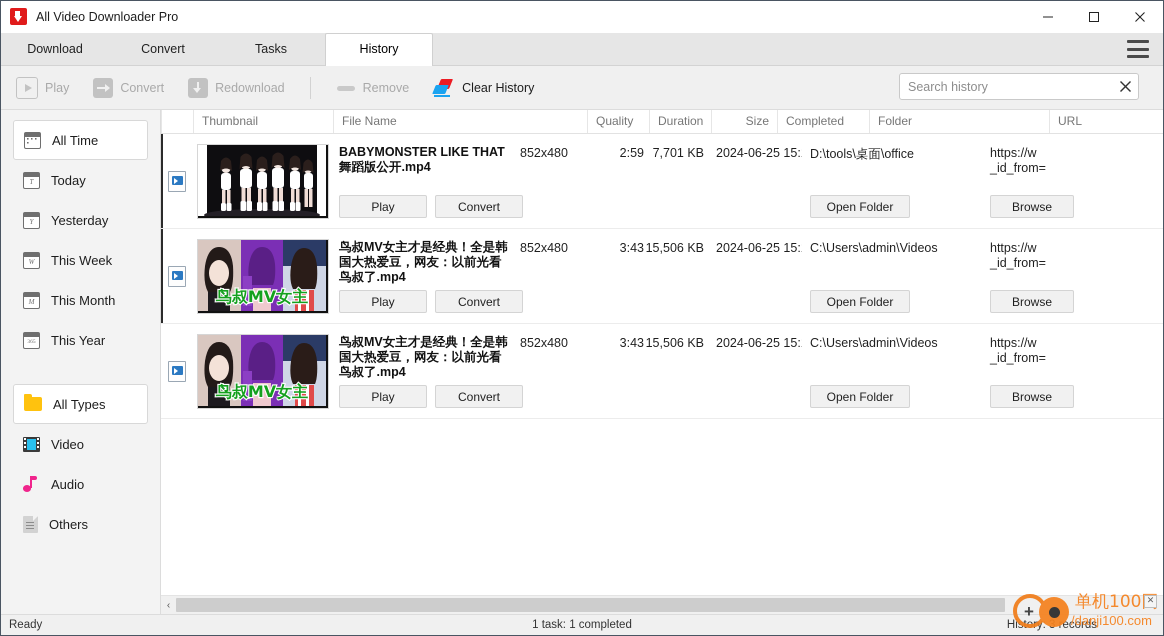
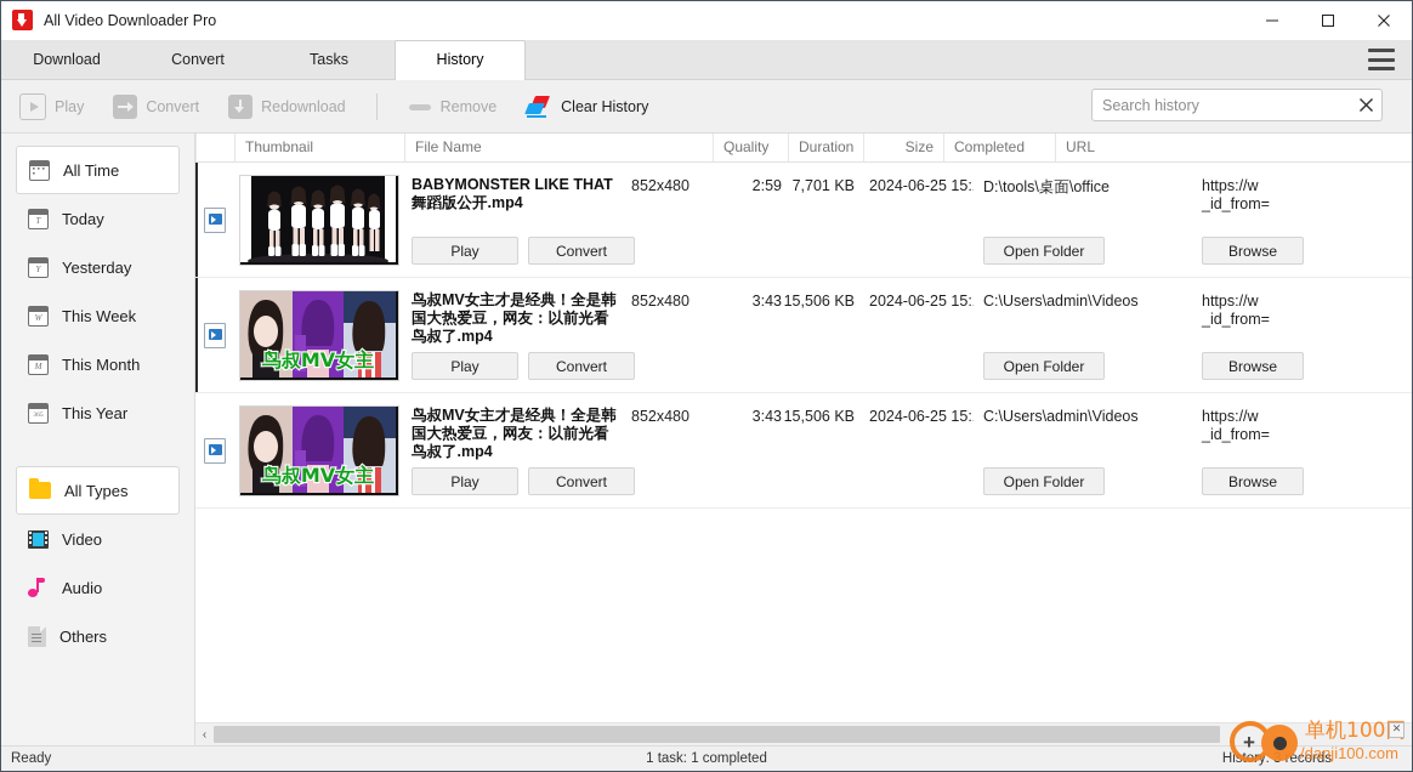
  All Video Downloader Pro
  Download
  Convert
  Tasks
  History
  Play
  Convert
  Redownload
  Remove
  Clear History
  Search history
  All Time
  T
  Today
  Y
  Yesterday
  W
  This Week
  M
  This Month
  This Year
  All Types
  Video
  Audio
  Others
  Thumbnail
  File Name
  Quality
  Duration
  Size
  Completed
- Folder
  URL
  BABYMONSTER LIKE THAT舞蹈版公开.mp4
  Play
  Convert
  852x480
  2:59
  7,701 KB
  2024-06-25 15:
  D:\tools\桌面\office
  Open Folder
  https://w
  _id_from=
  Browse
  鸟叔MV女主
  鸟叔MV女主才是经典！全是韩国大热爱豆，网友：以前光看鸟叔了.mp4
  Play
  Convert
  852x480
  3:43
  15,506 KB
  2024-06-25 15:
  C:\Users\admin\Videos
  Open Folder
  https://w
  _id_from=
  Browse
  鸟叔MV女主
  鸟叔MV女主才是经典！全是韩国大热爱豆，网友：以前光看鸟叔了.mp4
  Play
  Convert
  852x480
  3:43
  15,506 KB
  2024-06-25 15:
  C:\Users\admin\Videos
  Open Folder
  https://w
  _id_from=
  Browse
  ‹
  Ready
  1 task: 1 completed
  History:ecords
  +
  单机100
  /danji100.com
  ✕
